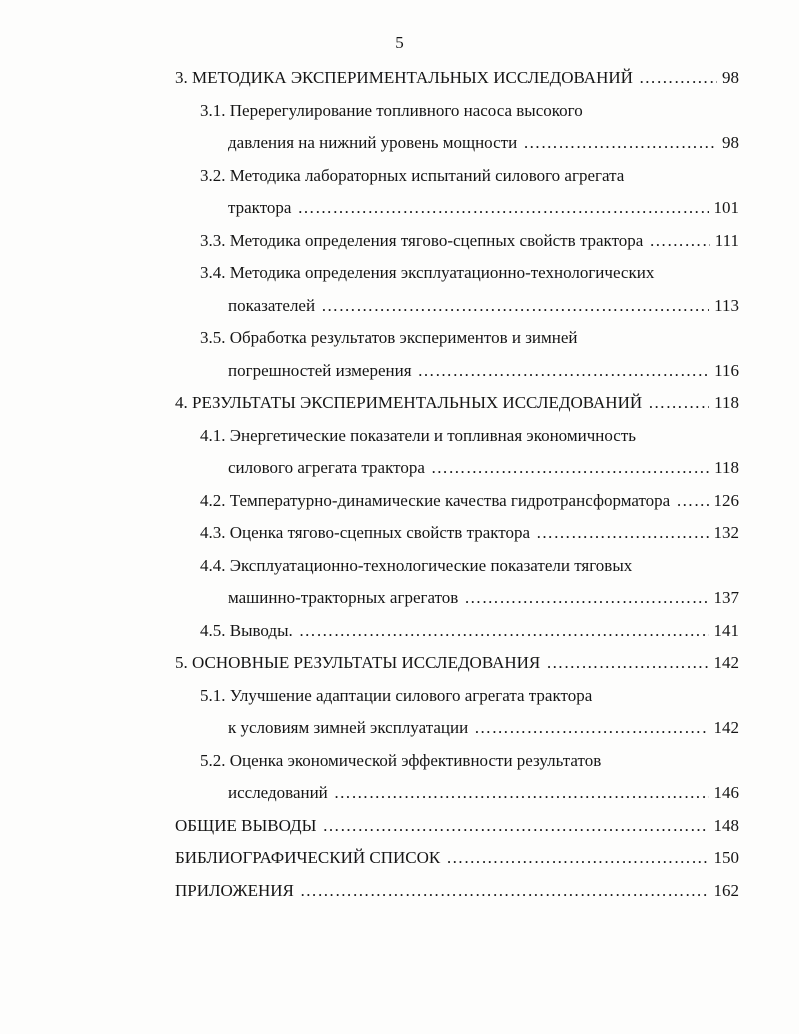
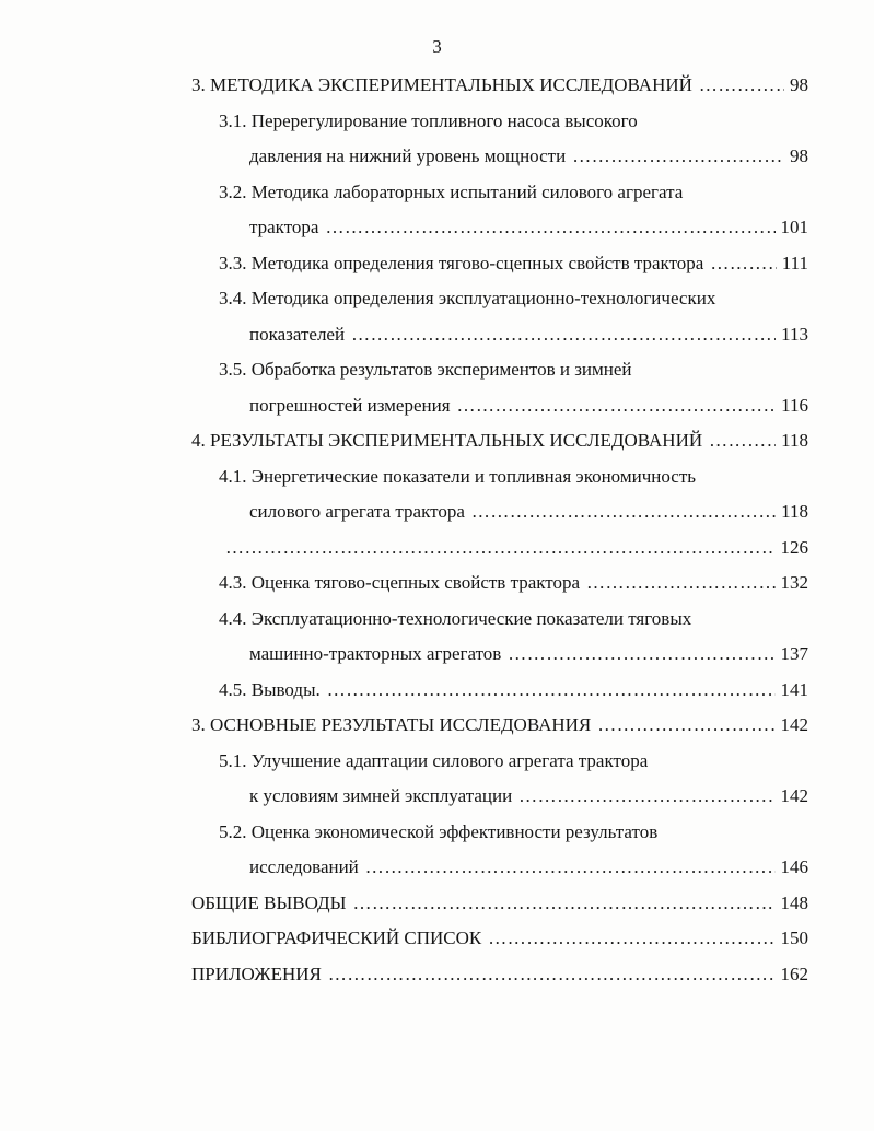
- 5
+ 3
  3. МЕТОДИКА ЭКСПЕРИМЕНТАЛЬНЫХ ИССЛЕДОВАНИЙ
  98
  3.1. Перерегулирование топливного насоса высокого
  давления на нижний уровень мощности
  98
  3.2. Методика лабораторных испытаний силового агрегата
  трактора
  101
  3.3. Методика определения тягово-сцепных свойств трактора
  111
  3.4. Методика определения эксплуатационно-технологических
  показателей
  113
  3.5. Обработка результатов экспериментов и зимней
  погрешностей измерения
  116
  4. РЕЗУЛЬТАТЫ ЭКСПЕРИМЕНТАЛЬНЫХ ИССЛЕДОВАНИЙ
  118
  4.1. Энергетические показатели и топливная экономичность
  силового агрегата трактора
  118
- 4.2. Температурно-динамические качества гидротрансформатора
  126
  4.3. Оценка тягово-сцепных свойств трактора
  132
  4.4. Эксплуатационно-технологические показатели тяговых
  машинно-тракторных агрегатов
  137
  4.5. Выводы.
  141
- 5. ОСНОВНЫЕ РЕЗУЛЬТАТЫ ИССЛЕДОВАНИЯ
+ 3. ОСНОВНЫЕ РЕЗУЛЬТАТЫ ИССЛЕДОВАНИЯ
  142
  5.1. Улучшение адаптации силового агрегата трактора
  к условиям зимней эксплуатации
  142
  5.2. Оценка экономической эффективности результатов
  исследований
  146
  ОБЩИЕ ВЫВОДЫ
  148
  БИБЛИОГРАФИЧЕСКИЙ СПИСОК
  150
  ПРИЛОЖЕНИЯ
  162
